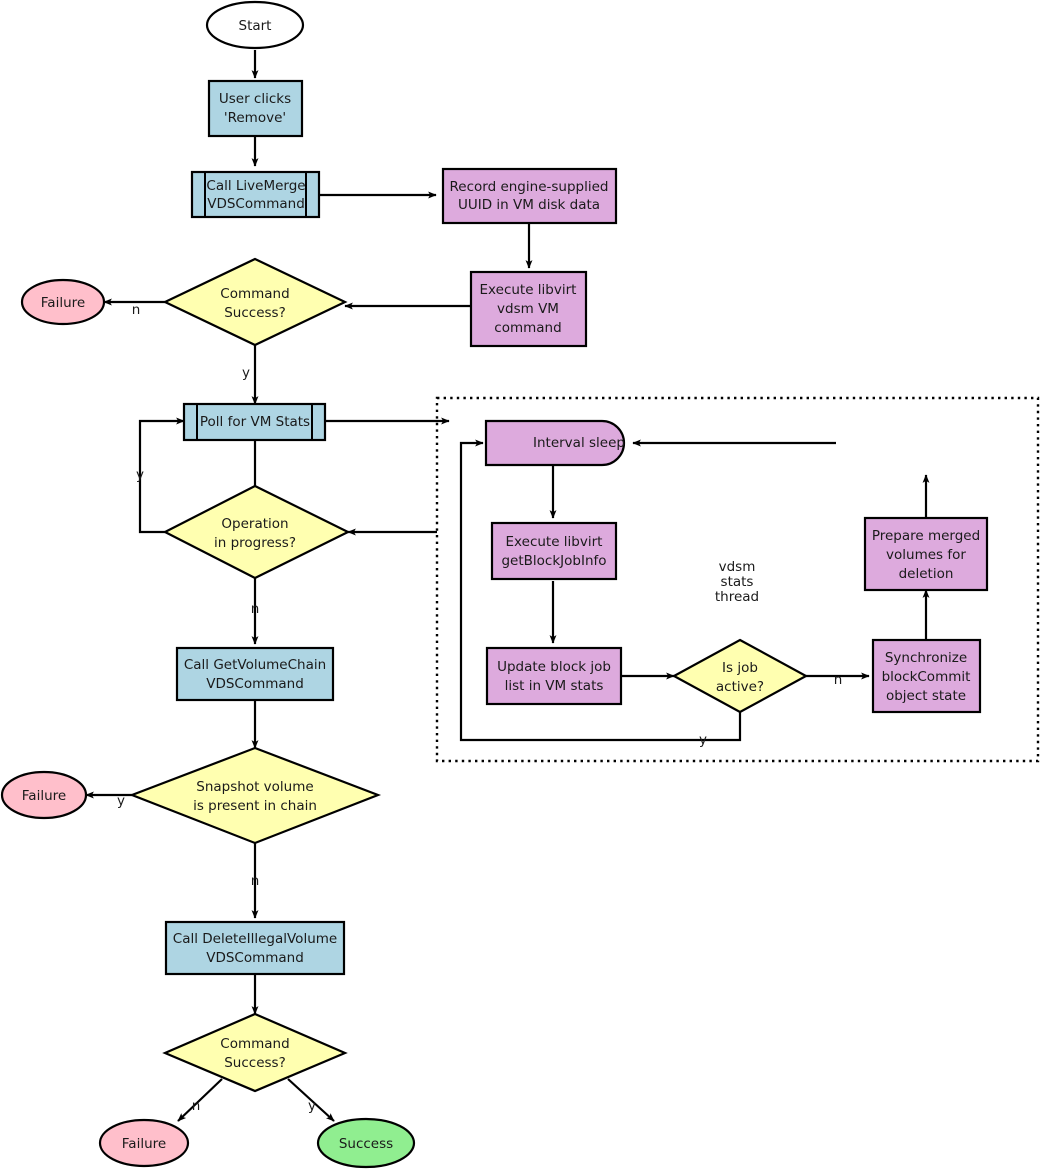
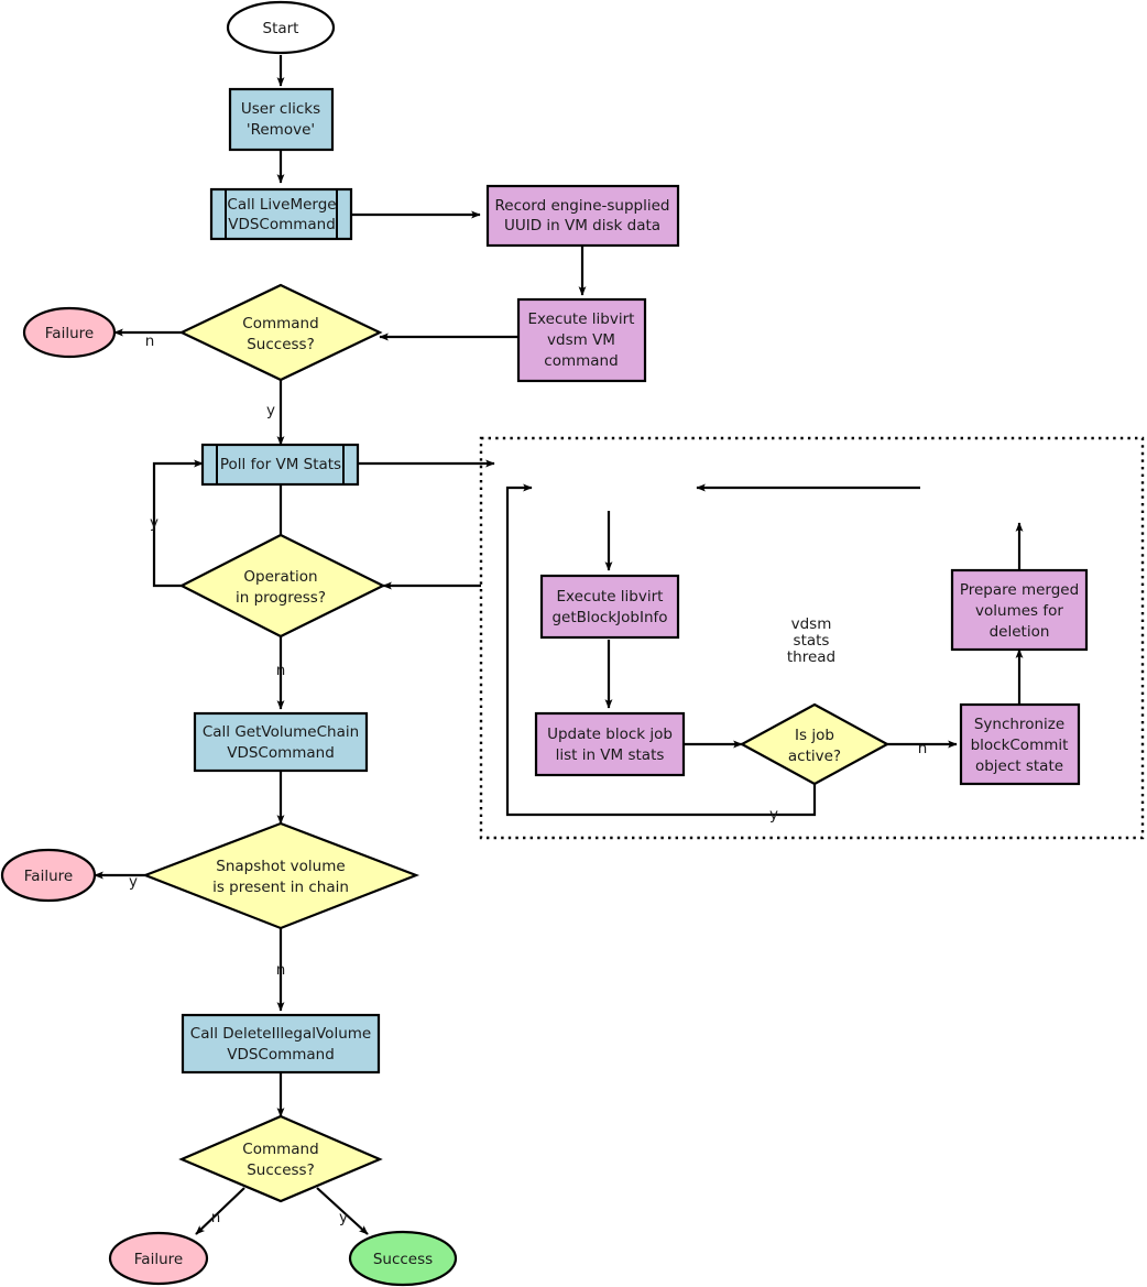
  vdsm
  stats
  thread
  n
  y
  y
  n
  y
  n
  n
  y
  n
  y
  Start
  User clicks
  'Remove'
  Call LiveMerge
  VDSCommand
  Record engine-supplied
  UUID in VM disk data
  Execute libvirt
  vdsm VM
  command
  Command
  Success?
  Failure
  Poll for VM Stats
  Operation
  in progress?
- Interval sleep
  Execute libvirt
  getBlockJobInfo
  Update block job
  list in VM stats
  Is job
  active?
  Synchronize
  blockCommit
  object state
  Prepare merged
  volumes for
  deletion
  Call GetVolumeChain
  VDSCommand
  Snapshot volume
  is present in chain
  Failure
  Call DeleteIllegalVolume
  VDSCommand
  Command
  Success?
  Failure
  Success
